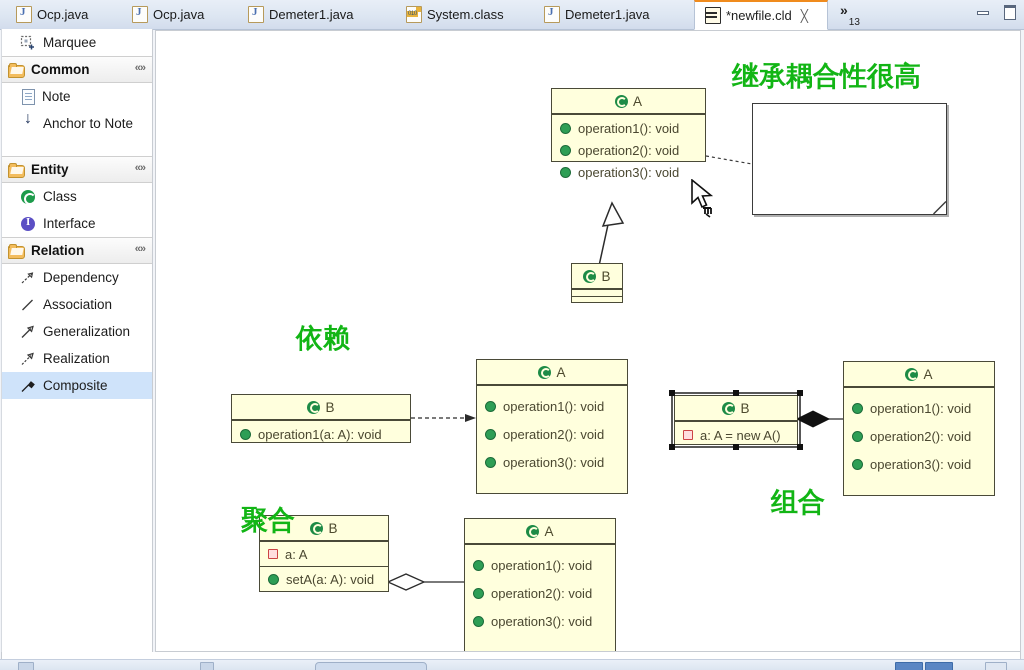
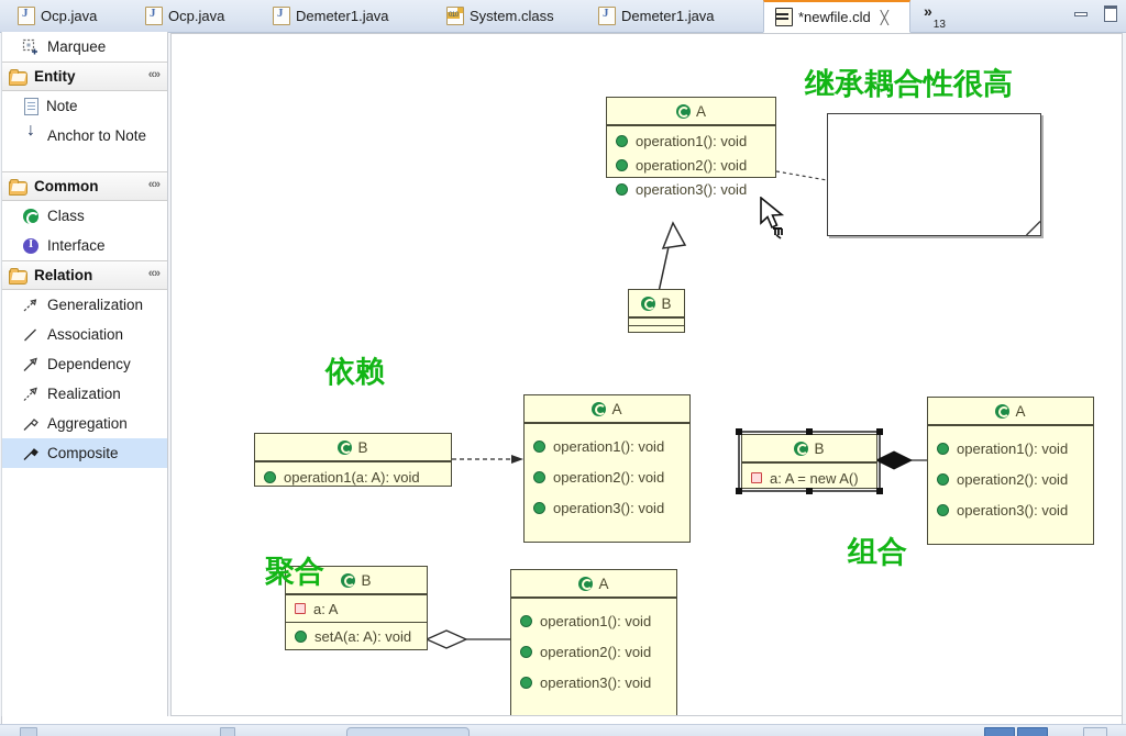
  Ocp.java
  Ocp.java
  Demeter1.java
  System.class
  Demeter1.java
  *newfile.cld
  ╳
  »
  13
  Marquee
- Common
+ Entity
  «»
  Note
  Anchor to Note
- Entity
+ Common
  «»
  Class
  Interface
  Relation
  «»
- Dependency
+ Generalization
  Association
- Generalization
+ Dependency
  Realization
+ Aggregation
  Composite
  A
  operation1(): void
  operation2(): void
  operation3(): void
  B
  B
  operation1(a: A): void
  A
  operation1(): void
  operation2(): void
  operation3(): void
  B
  a: A = new A()
  A
  operation1(): void
  operation2(): void
  operation3(): void
  B
  a: A
  setA(a: A): void
  A
  operation1(): void
  operation2(): void
  operation3(): void
  继承耦合性很高
  依赖
  组合
  聚合
